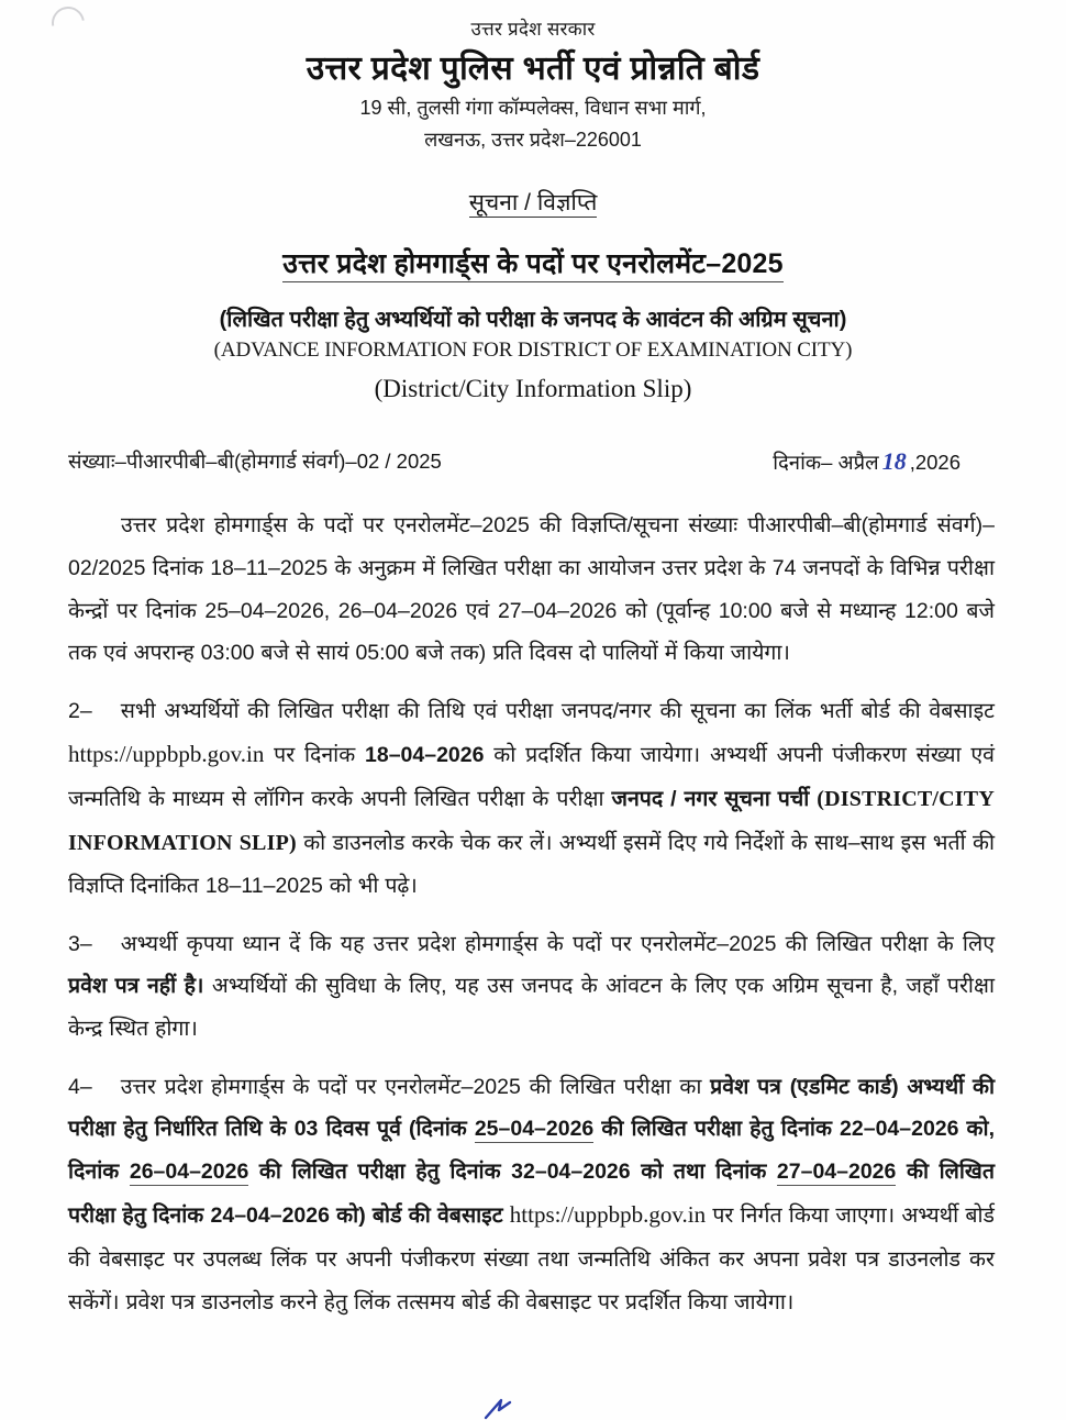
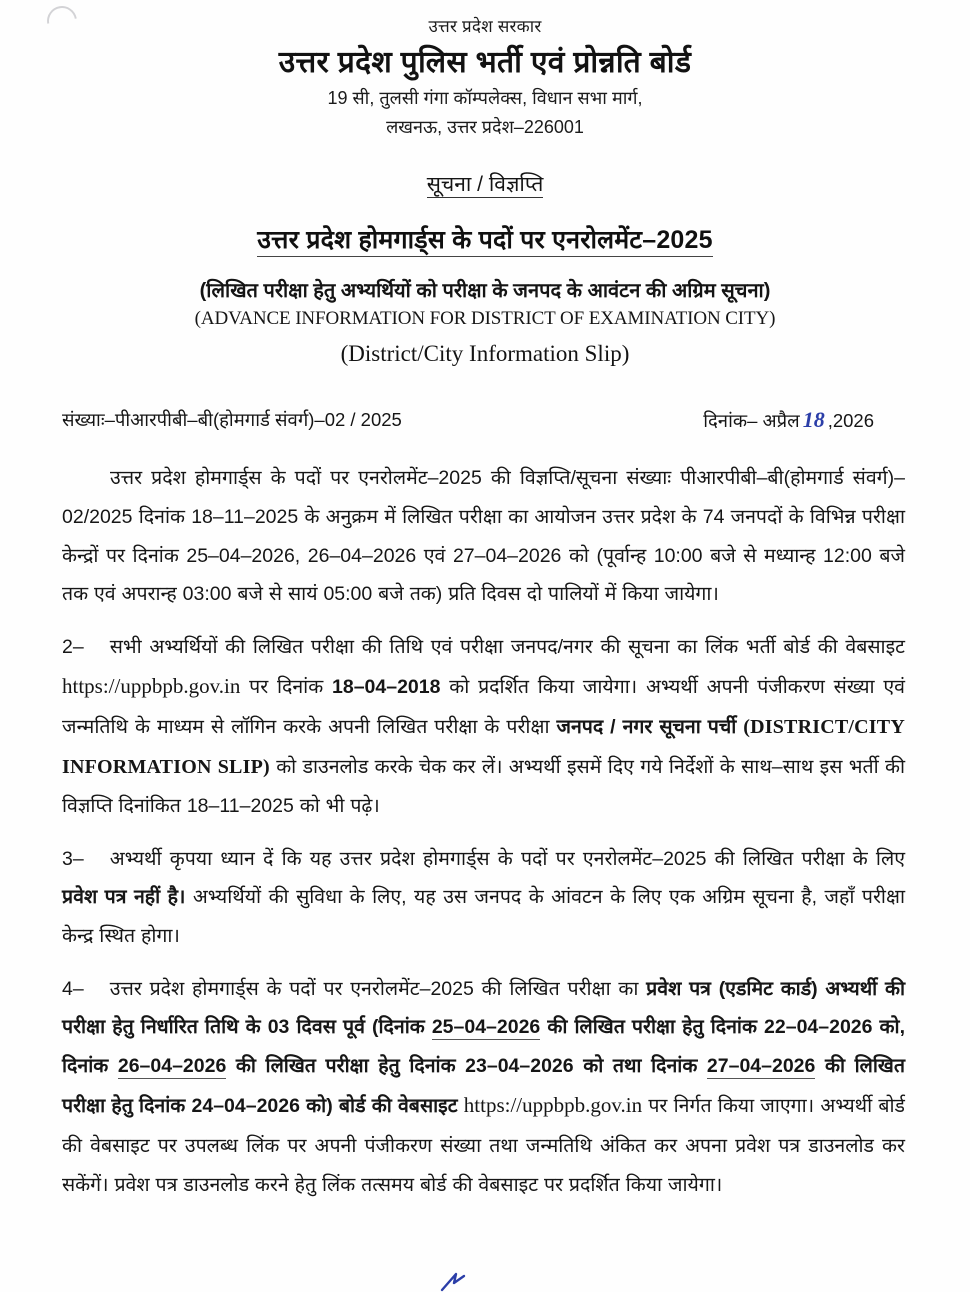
  उत्तर प्रदेश सरकार
  उत्तर प्रदेश पुलिस भर्ती एवं प्रोन्नति बोर्ड
  19 सी, तुलसी गंगा कॉम्पलेक्स, विधान सभा मार्ग,
  लखनऊ, उत्तर प्रदेश–226001
  सूचना / विज्ञप्ति
  उत्तर प्रदेश होमगार्ड्स के पदों पर एनरोलमेंट–2025
  (लिखित परीक्षा हेतु अभ्यर्थियों को परीक्षा के जनपद के आवंटन की अग्रिम सूचना)
  (ADVANCE INFORMATION FOR DISTRICT OF EXAMINATION CITY)
  (District/City Information Slip)
  संख्याः–पीआरपीबी–बी(होमगार्ड संवर्ग)–02 / 2025
  दिनांक– अप्रैल 18 ,2026
  उत्तर प्रदेश होमगार्ड्स के पदों पर एनरोलमेंट–2025 की विज्ञप्ति/सूचना संख्याः पीआरपीबी–बी(होमगार्ड संवर्ग)–02/2025 दिनांक 18–11–2025 के अनुक्रम में लिखित परीक्षा का आयोजन उत्तर प्रदेश के 74 जनपदों के विभिन्न परीक्षा केन्द्रों पर दिनांक 25–04–2026, 26–04–2026 एवं 27–04–2026 को (पूर्वान्ह 10:00 बजे से मध्यान्ह 12:00 बजे तक एवं अपरान्ह 03:00 बजे से सायं 05:00 बजे तक) प्रति दिवस दो पालियों में किया जायेगा।
- 2– सभी अभ्यर्थियों की लिखित परीक्षा की तिथि एवं परीक्षा जनपद/नगर की सूचना का लिंक भर्ती बोर्ड की वेबसाइट https://uppbpb.gov.in पर दिनांक 18–04–2026 को प्रदर्शित किया जायेगा। अभ्यर्थी अपनी पंजीकरण संख्या एवं जन्मतिथि के माध्यम से लॉगिन करके अपनी लिखित परीक्षा के परीक्षा जनपद / नगर सूचना पर्ची (DISTRICT/CITY INFORMATION SLIP) को डाउनलोड करके चेक कर लें। अभ्यर्थी इसमें दिए गये निर्देशों के साथ–साथ इस भर्ती की विज्ञप्ति दिनांकित 18–11–2025 को भी पढ़े।
+ 2– सभी अभ्यर्थियों की लिखित परीक्षा की तिथि एवं परीक्षा जनपद/नगर की सूचना का लिंक भर्ती बोर्ड की वेबसाइट https://uppbpb.gov.in पर दिनांक 18–04–2018 को प्रदर्शित किया जायेगा। अभ्यर्थी अपनी पंजीकरण संख्या एवं जन्मतिथि के माध्यम से लॉगिन करके अपनी लिखित परीक्षा के परीक्षा जनपद / नगर सूचना पर्ची (DISTRICT/CITY INFORMATION SLIP) को डाउनलोड करके चेक कर लें। अभ्यर्थी इसमें दिए गये निर्देशों के साथ–साथ इस भर्ती की विज्ञप्ति दिनांकित 18–11–2025 को भी पढ़े।
  3– अभ्यर्थी कृपया ध्यान दें कि यह उत्तर प्रदेश होमगार्ड्स के पदों पर एनरोलमेंट–2025 की लिखित परीक्षा के लिए प्रवेश पत्र नहीं है। अभ्यर्थियों की सुविधा के लिए, यह उस जनपद के आंवटन के लिए एक अग्रिम सूचना है, जहाँ परीक्षा केन्द्र स्थित होगा।
- 4– उत्तर प्रदेश होमगार्ड्स के पदों पर एनरोलमेंट–2025 की लिखित परीक्षा का प्रवेश पत्र (एडमिट कार्ड) अभ्यर्थी की परीक्षा हेतु निर्धारित तिथि के 03 दिवस पूर्व (दिनांक 25–04–2026 की लिखित परीक्षा हेतु दिनांक 22–04–2026 को, दिनांक 26–04–2026 की लिखित परीक्षा हेतु दिनांक 32–04–2026 को तथा दिनांक 27–04–2026 की लिखित परीक्षा हेतु दिनांक 24–04–2026 को) बोर्ड की वेबसाइट https://uppbpb.gov.in पर निर्गत किया जाएगा। अभ्यर्थी बोर्ड की वेबसाइट पर उपलब्ध लिंक पर अपनी पंजीकरण संख्या तथा जन्मतिथि अंकित कर अपना प्रवेश पत्र डाउनलोड कर सकेंगें। प्रवेश पत्र डाउनलोड करने हेतु लिंक तत्समय बोर्ड की वेबसाइट पर प्रदर्शित किया जायेगा।
+ 4– उत्तर प्रदेश होमगार्ड्स के पदों पर एनरोलमेंट–2025 की लिखित परीक्षा का प्रवेश पत्र (एडमिट कार्ड) अभ्यर्थी की परीक्षा हेतु निर्धारित तिथि के 03 दिवस पूर्व (दिनांक 25–04–2026 की लिखित परीक्षा हेतु दिनांक 22–04–2026 को, दिनांक 26–04–2026 की लिखित परीक्षा हेतु दिनांक 23–04–2026 को तथा दिनांक 27–04–2026 की लिखित परीक्षा हेतु दिनांक 24–04–2026 को) बोर्ड की वेबसाइट https://uppbpb.gov.in पर निर्गत किया जाएगा। अभ्यर्थी बोर्ड की वेबसाइट पर उपलब्ध लिंक पर अपनी पंजीकरण संख्या तथा जन्मतिथि अंकित कर अपना प्रवेश पत्र डाउनलोड कर सकेंगें। प्रवेश पत्र डाउनलोड करने हेतु लिंक तत्समय बोर्ड की वेबसाइट पर प्रदर्शित किया जायेगा।
